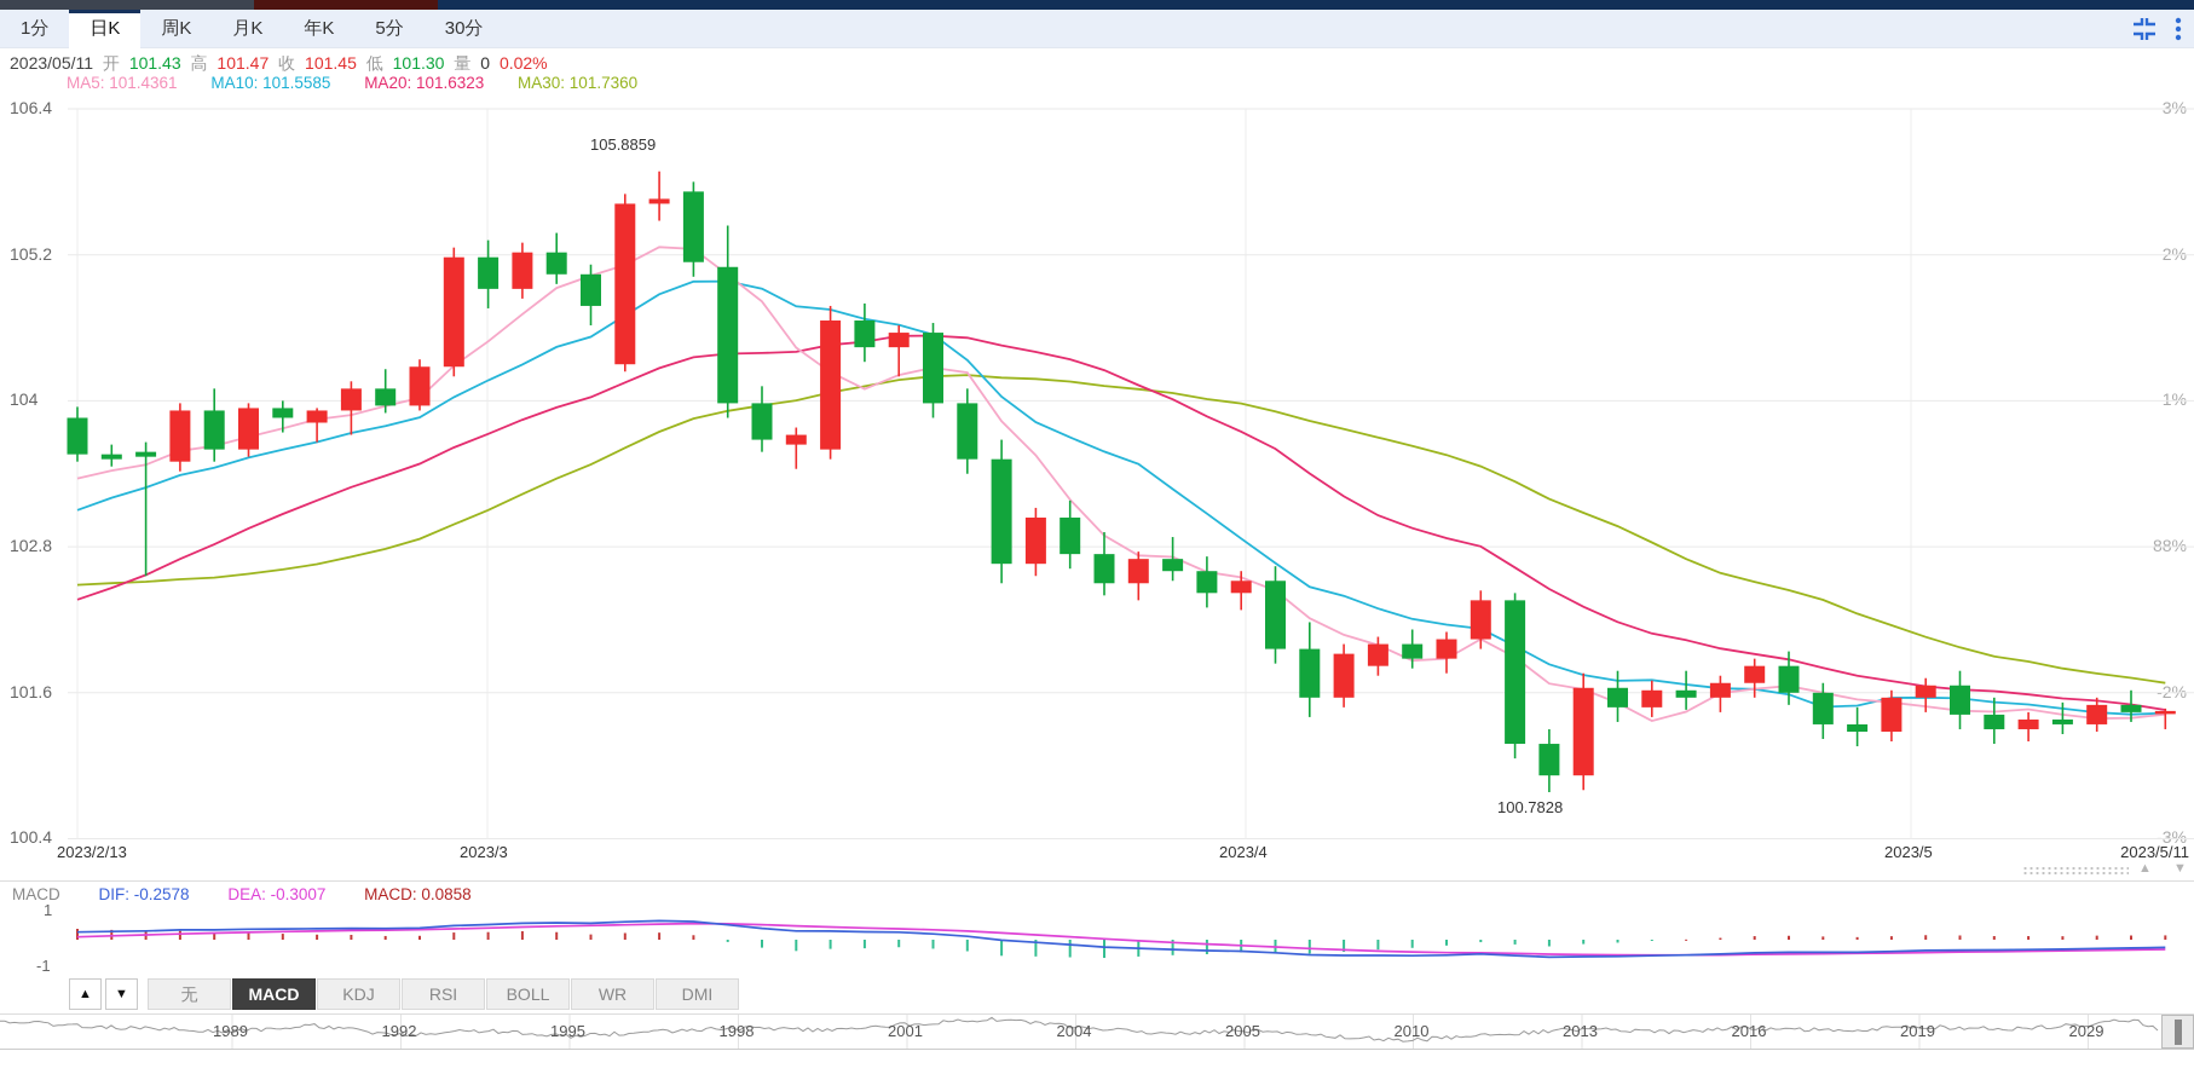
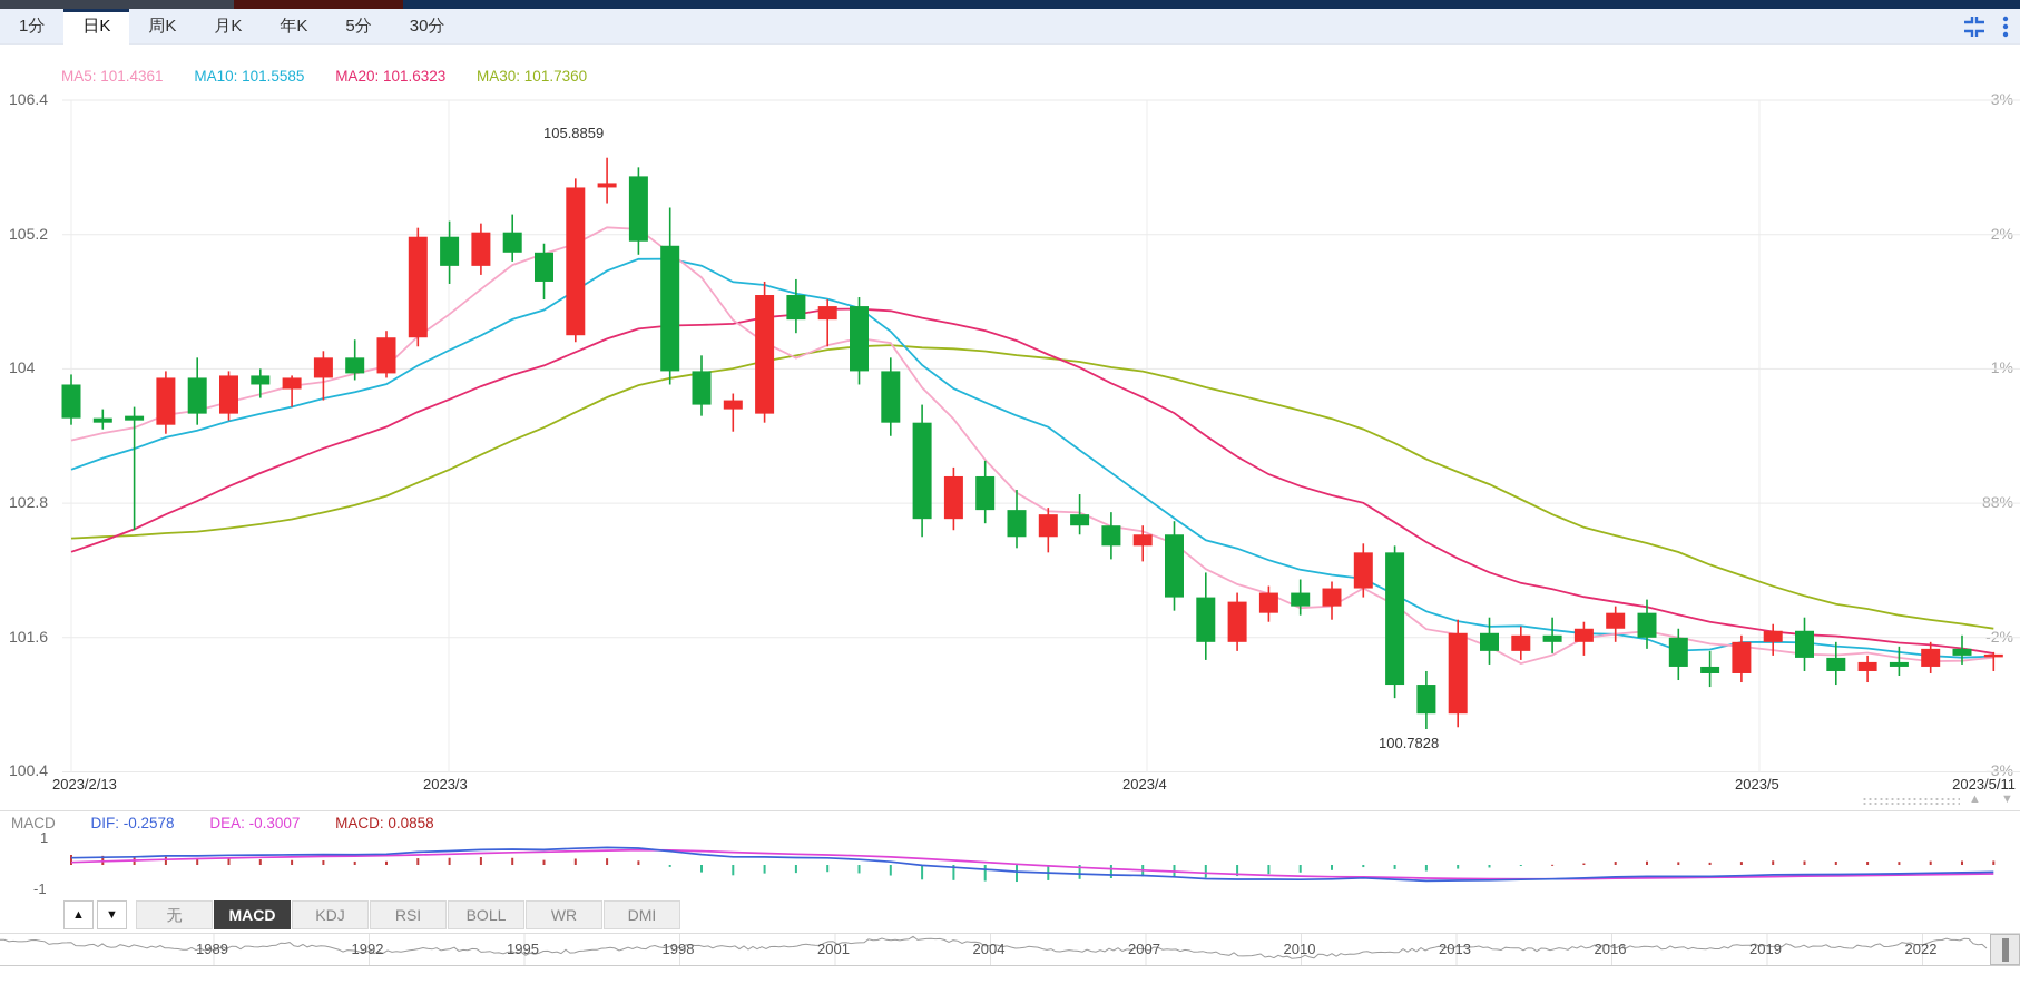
  1分 日K 周K 月K 年K 5分 30分
- 2023/05/11 开 101.43 高 101.47 收 101.45 低 101.30 量 0 0.02%
  MA5: 101.4361 MA10: 101.5585 MA20: 101.6323 MA30: 101.7360
  106.4
  3%
  105.2
  2%
  104
  1%
  102.8
  88%
  101.6
  -2%
  100.4
  -3%
  105.8859
  100.7828
  ▲
  ▼
  2023/2/13
  2023/3
  2023/4
  2023/5
  2023/5/11
  MACD DIF: -0.2578 DEA: -0.3007 MACD: 0.0858
  1
  -1
  ▲
  ▼
  无
  MACD
  KDJ
  RSI
  BOLL
  WR
  DMI
  1989
  1992
  1995
  1998
  2001
  2004
- 2005
+ 2007
  2010
  2013
  2016
  2019
- 2029
+ 2022
